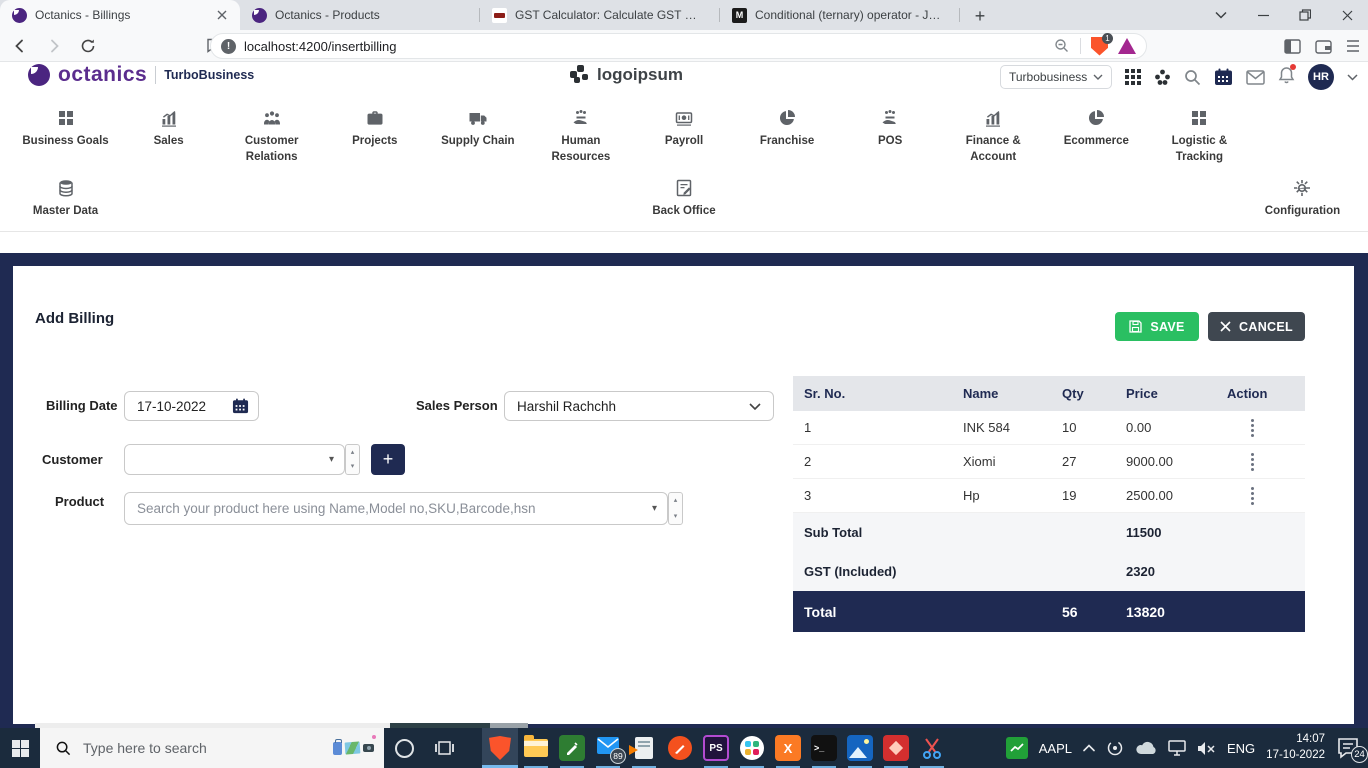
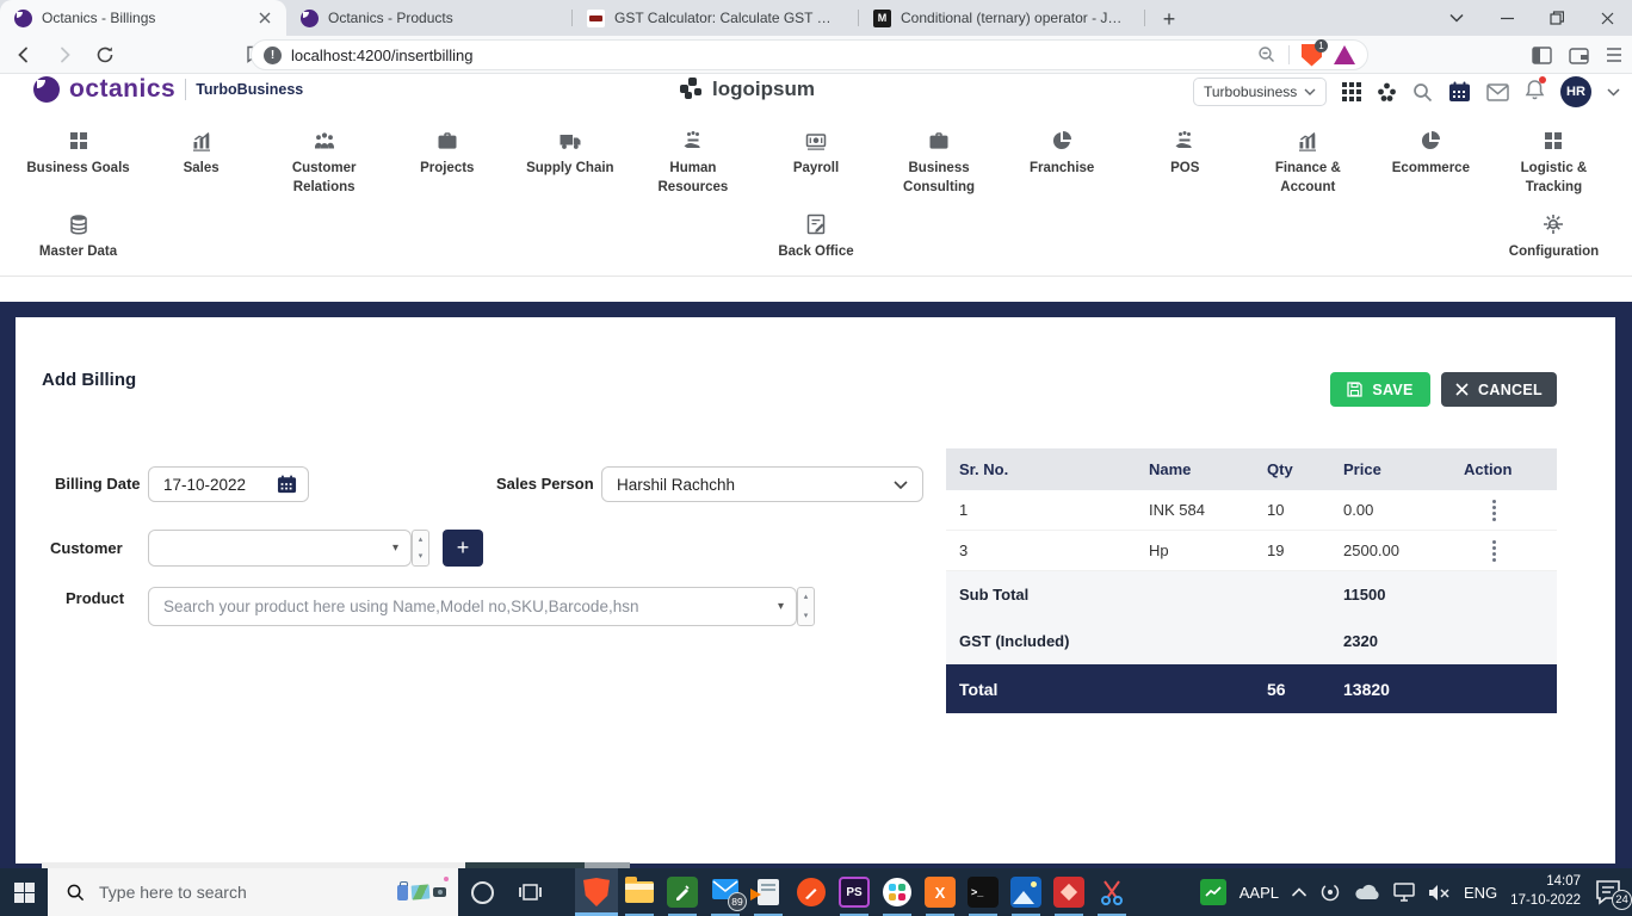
  Octanics - Billings
  Octanics - Products
  GST Calculator: Calculate GST Rat
  M
  Conditional (ternary) operator - Jav
  +
  !
  localhost:4200/insertbilling
  1
  octanics
  TurboBusiness
  logoipsum
  Turbobusiness
  HR
  Business Goals
  Sales
  Customer Relations
  Projects
  Supply Chain
  Human Resources
  Payroll
+ Business Consulting
  Franchise
  POS
  Finance & Account
  Ecommerce
  Logistic & Tracking
  Master Data
  Back Office
  Configuration
  Add Billing
  SAVE
  CANCEL
  Billing Date
  17-10-2022
  Sales Person
  Harshil Rachchh
  Customer
  ▾
  +
  Product
  Search your product here using Name,Model no,SKU,Barcode,hsn
  ▾
  Sr. No.
  Name
  Qty
  Price
  Action
  1
  INK 584
  10
  0.00
- 2
- Xiomi
- 27
- 9000.00
  3
  Hp
  19
  2500.00
  Sub Total
  11500
  GST (Included)
  2320
  Total
  56
  13820
  Type here to search
  89
  PS
  X
  >_
  AAPL
  ENG
  14:07
  17-10-2022
  24
